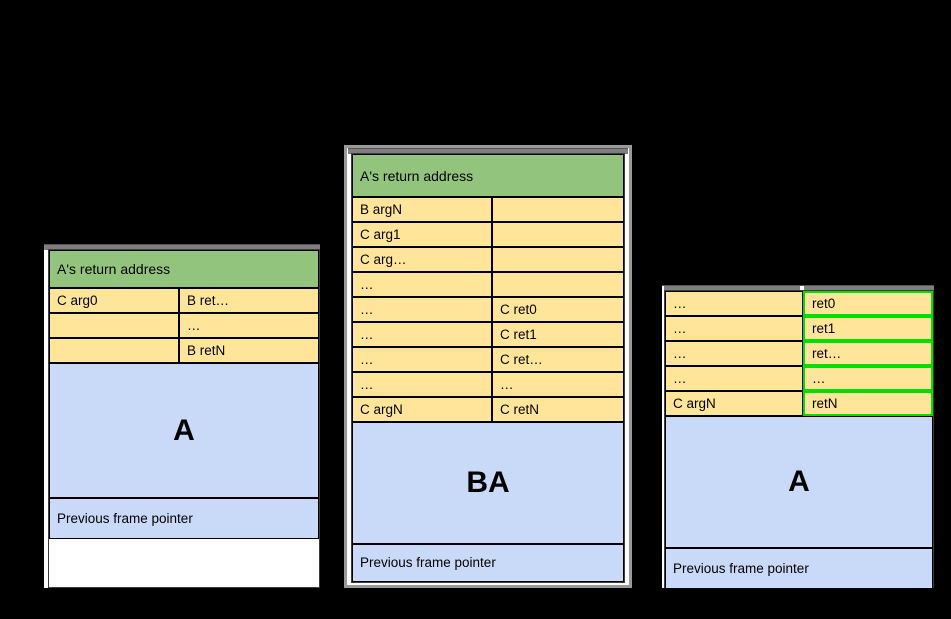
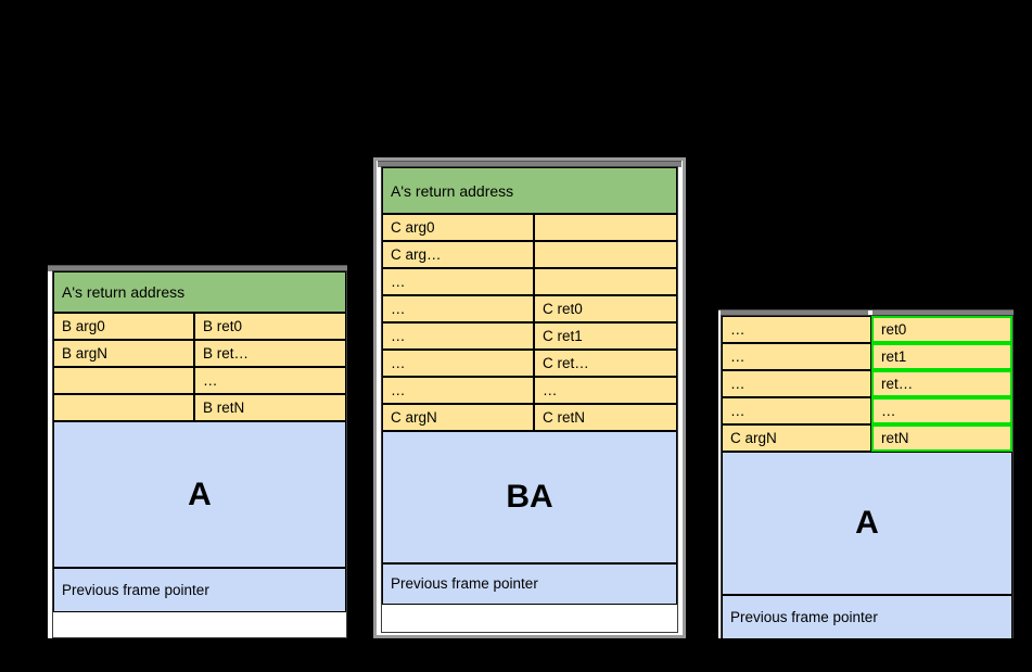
  A's return address
+ B arg0
+ B ret0
- C arg0
+ B argN
  B ret…
  …
  B retN
  A
  Previous frame pointer
  A's return address
- B argN
+ C arg0
- C arg1
  C arg…
  …
  …
  C ret0
  …
  C ret1
  …
  C ret…
  …
  …
  C argN
  C retN
  BA
  Previous frame pointer
  …
  ret0
  …
  ret1
  …
  ret…
  …
  …
  C argN
  retN
  A
  Previous frame pointer
